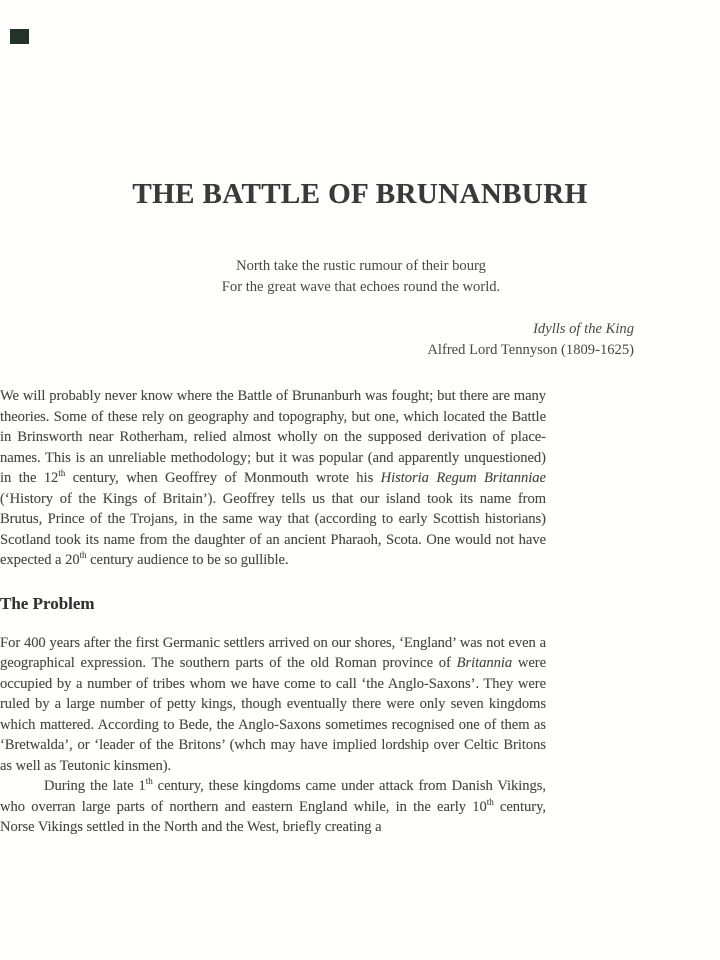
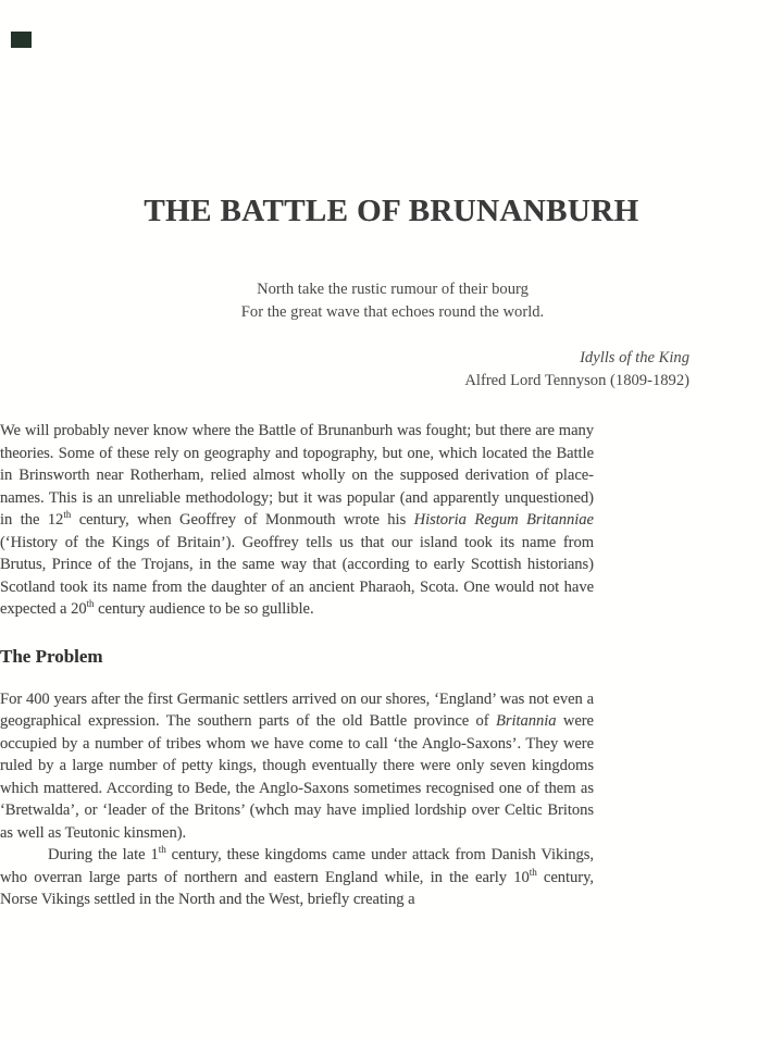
  THE BATTLE OF BRUNANBURH
  North take the rustic rumour of their bourg
  For the great wave that echoes round the world.
  Idylls of the King
- Alfred Lord Tennyson (1809-1625)
+ Alfred Lord Tennyson (1809-1892)
  We will probably never know where the Battle of Brunanburh was fought; but there are many theories. Some of these rely on geography and topography, but one, which located the Battle in Brinsworth near Rotherham, relied almost wholly on the supposed derivation of place-names. This is an unreliable methodology; but it was popular (and apparently unquestioned) in the 12th century, when Geoffrey of Monmouth wrote his Historia Regum Britanniae (‘History of the Kings of Britain’). Geoffrey tells us that our island took its name from Brutus, Prince of the Trojans, in the same way that (according to early Scottish historians) Scotland took its name from the daughter of an ancient Pharaoh, Scota. One would not have expected a 20th century audience to be so gullible.
  The Problem
- For 400 years after the first Germanic settlers arrived on our shores, ‘England’ was not even a geographical expression. The southern parts of the old Roman province of Britannia were occupied by a number of tribes whom we have come to call ‘the Anglo-Saxons’. They were ruled by a large number of petty kings, though eventually there were only seven kingdoms which mattered. According to Bede, the Anglo-Saxons sometimes recognised one of them as ‘Bretwalda’, or ‘leader of the Britons’ (whch may have implied lordship over Celtic Britons as well as Teutonic kinsmen).
+ For 400 years after the first Germanic settlers arrived on our shores, ‘England’ was not even a geographical expression. The southern parts of the old Battle province of Britannia were occupied by a number of tribes whom we have come to call ‘the Anglo-Saxons’. They were ruled by a large number of petty kings, though eventually there were only seven kingdoms which mattered. According to Bede, the Anglo-Saxons sometimes recognised one of them as ‘Bretwalda’, or ‘leader of the Britons’ (whch may have implied lordship over Celtic Britons as well as Teutonic kinsmen).
  During the late 1th century, these kingdoms came under attack from Danish Vikings, who overran large parts of northern and eastern England while, in the early 10th century, Norse Vikings settled in the North and the West, briefly creating a
